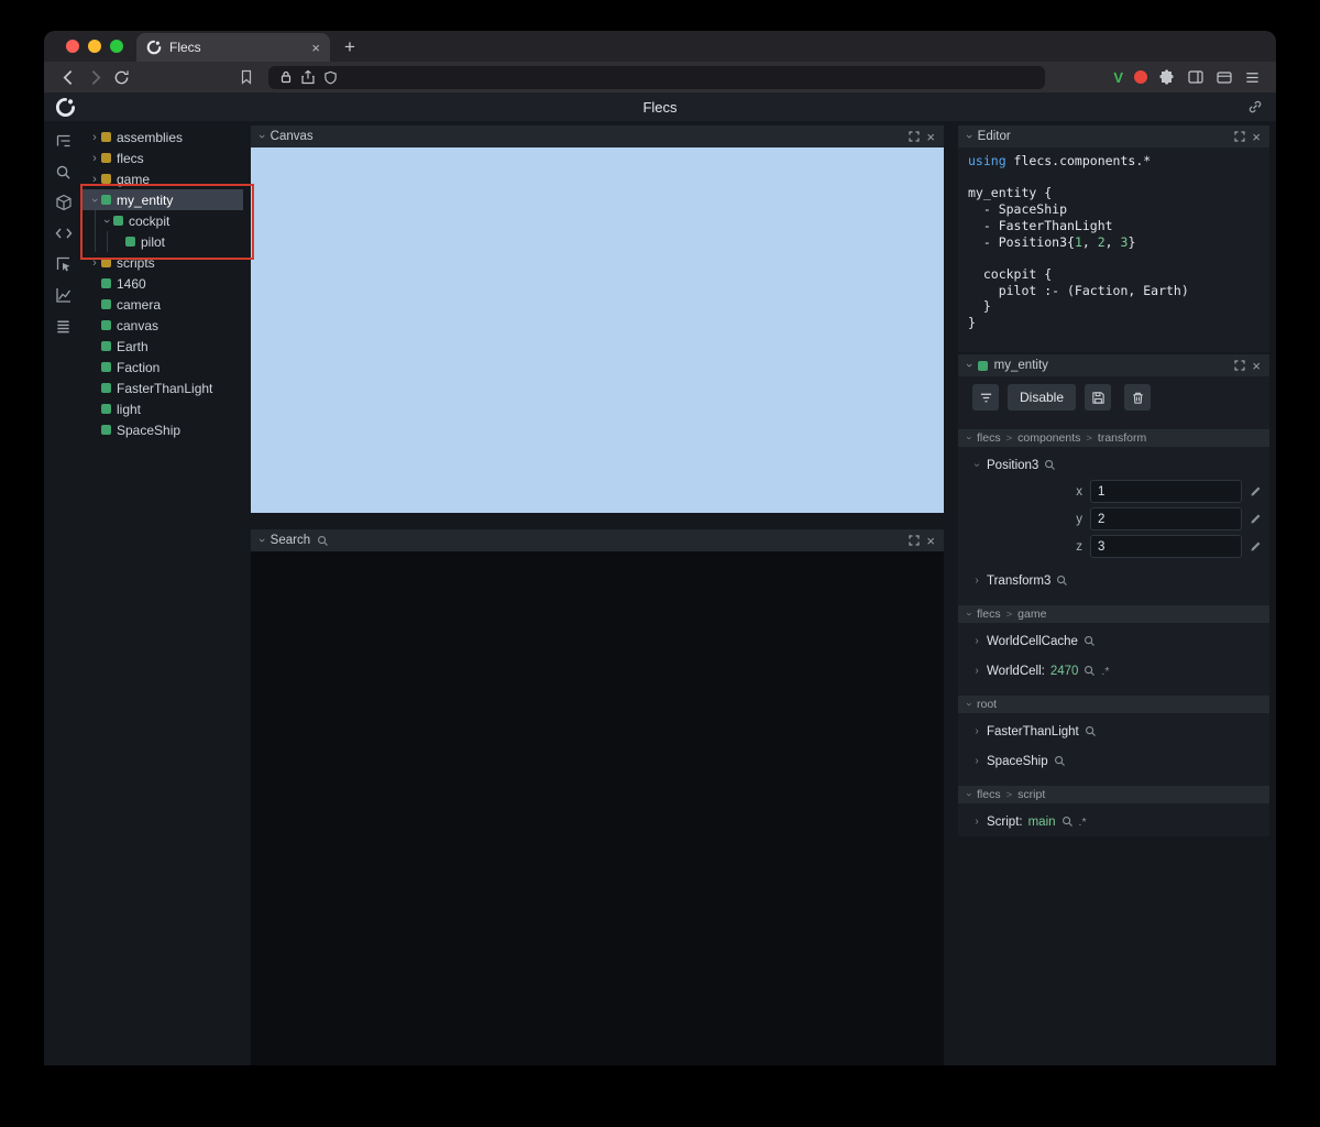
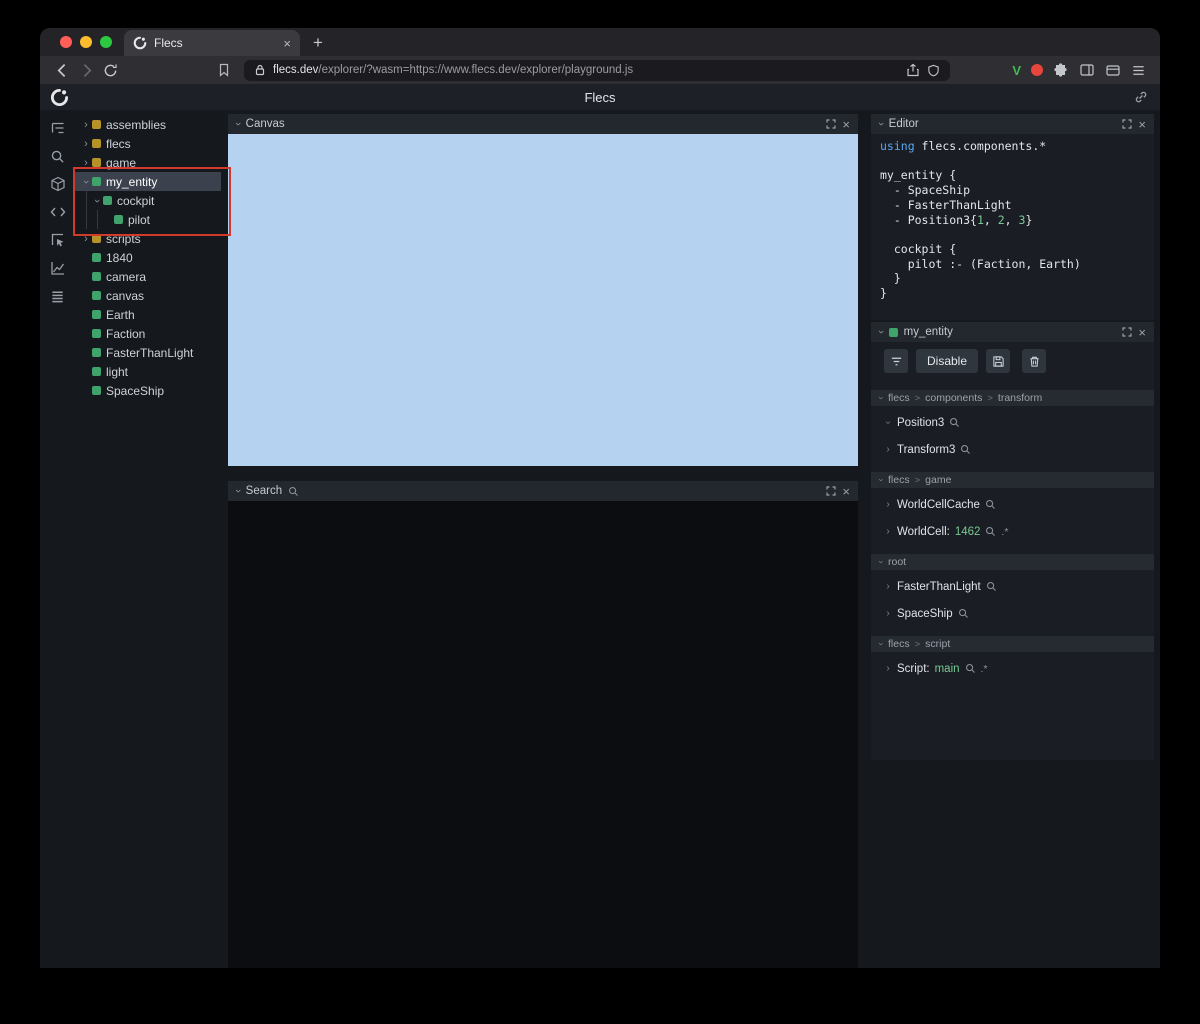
  Flecs
  ×
  +
+ flecs.dev/explorer/?wasm=https://www.flecs.dev/explorer/playground.js
  V
  Flecs
  ›
  assemblies
  ›
  flecs
  ›
  game
  my_entity
  cockpit
  pilot
  ›
  scripts
- 1460
+ 1840
  camera
  canvas
  Earth
  Faction
  FasterThanLight
  light
  SpaceShip
  Canvas
  ×
  Search
  ×
  Editor
  ×
  using flecs.components.*
  my_entity {
  - SpaceShip
  - FasterThanLight
  - Position3{1, 2, 3}
  cockpit {
  pilot :- (Faction, Earth)
  }
  }
  my_entity
  ×
  Disable
  flecs
  >
  components
  >
  transform
  Position3
- x
- 1
- y
- 2
- z
- 3
  ›
  Transform3
  flecs
  >
  game
  ›
  WorldCellCache
  ›
  WorldCell:
- 2470
+ 1462
  .*
  root
  ›
  FasterThanLight
  ›
  SpaceShip
  flecs
  >
  script
  ›
  Script:
  main
  .*
